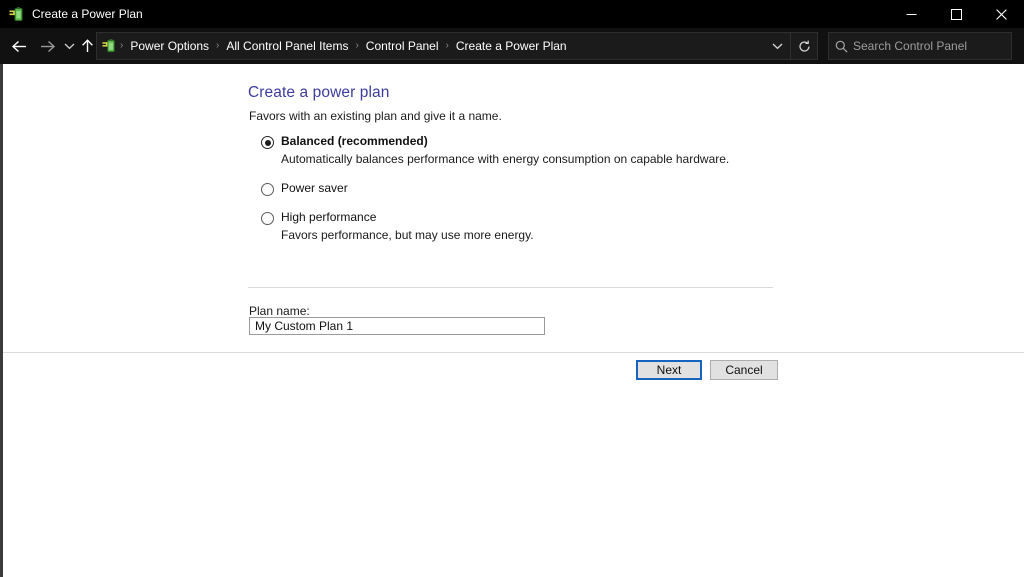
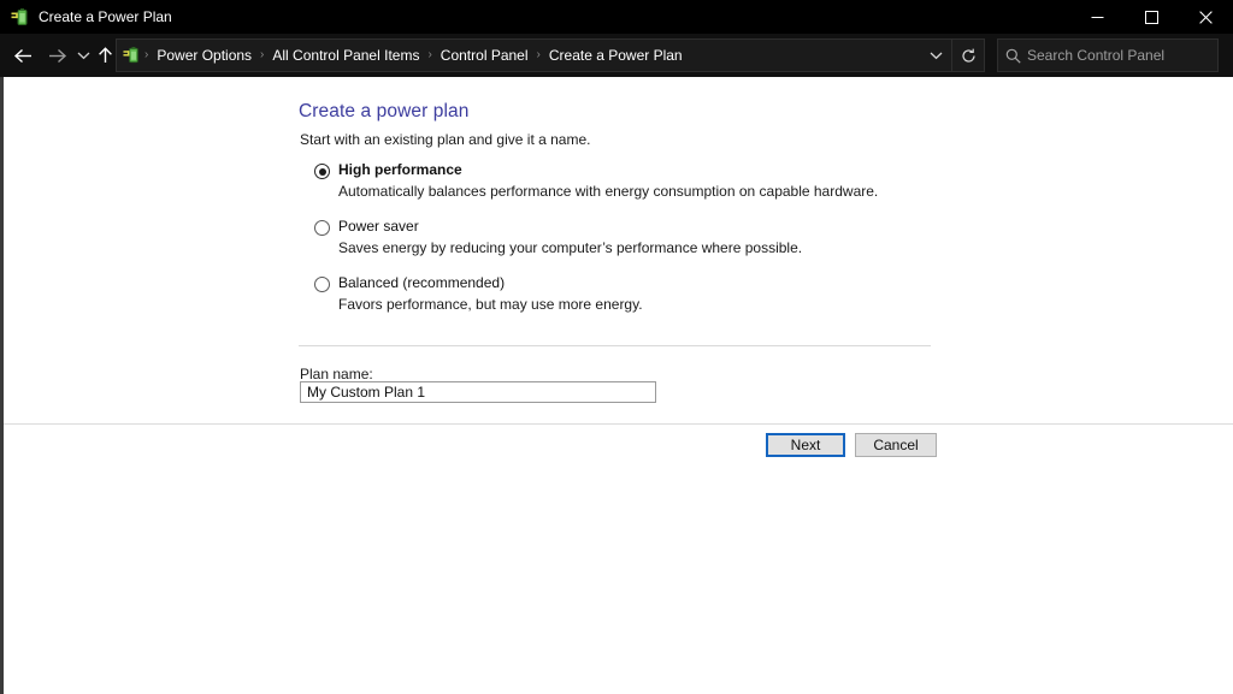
  Create a Power Plan
  ›
  Power Options
  ›
  All Control Panel Items
  ›
  Control Panel
  ›
  Create a Power Plan
  Search Control Panel
  Create a power plan
- Favors with an existing plan and give it a name.
+ Start with an existing plan and give it a name.
- Balanced (recommended)
+ High performance
  Automatically balances performance with energy consumption on capable hardware.
  Power saver
+ Saves energy by reducing your computer’s performance where possible.
- High performance
+ Balanced (recommended)
  Favors performance, but may use more energy.
  Plan name:
  My Custom Plan 1
  Next
  Cancel
